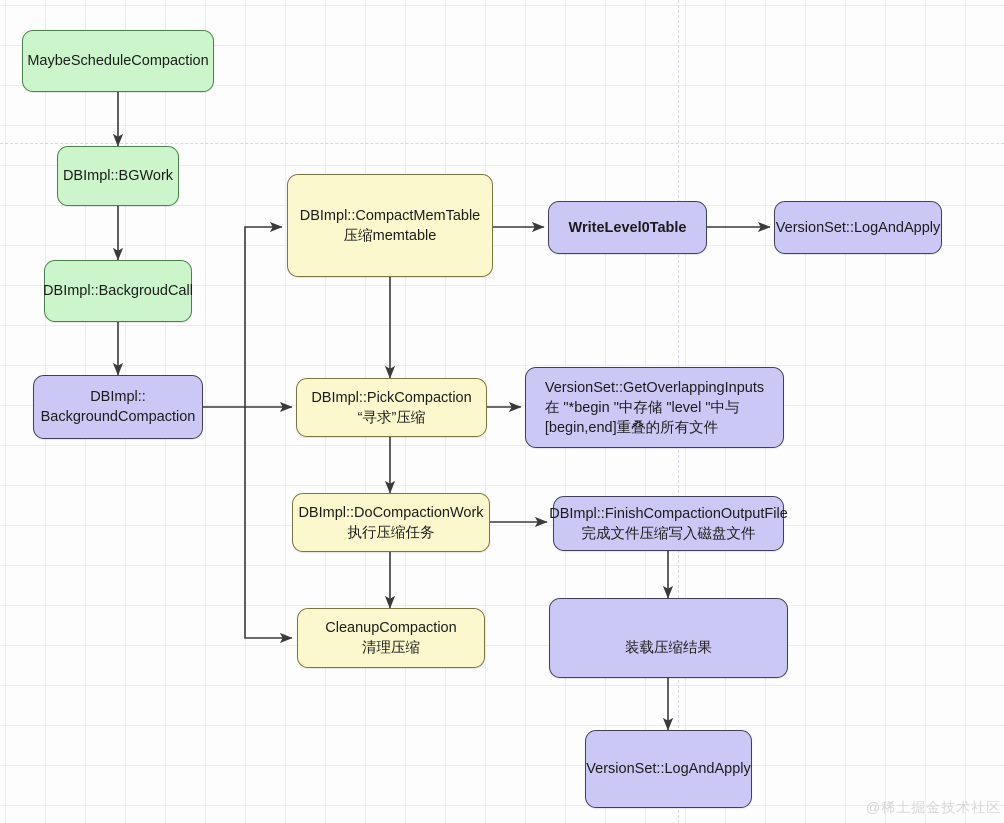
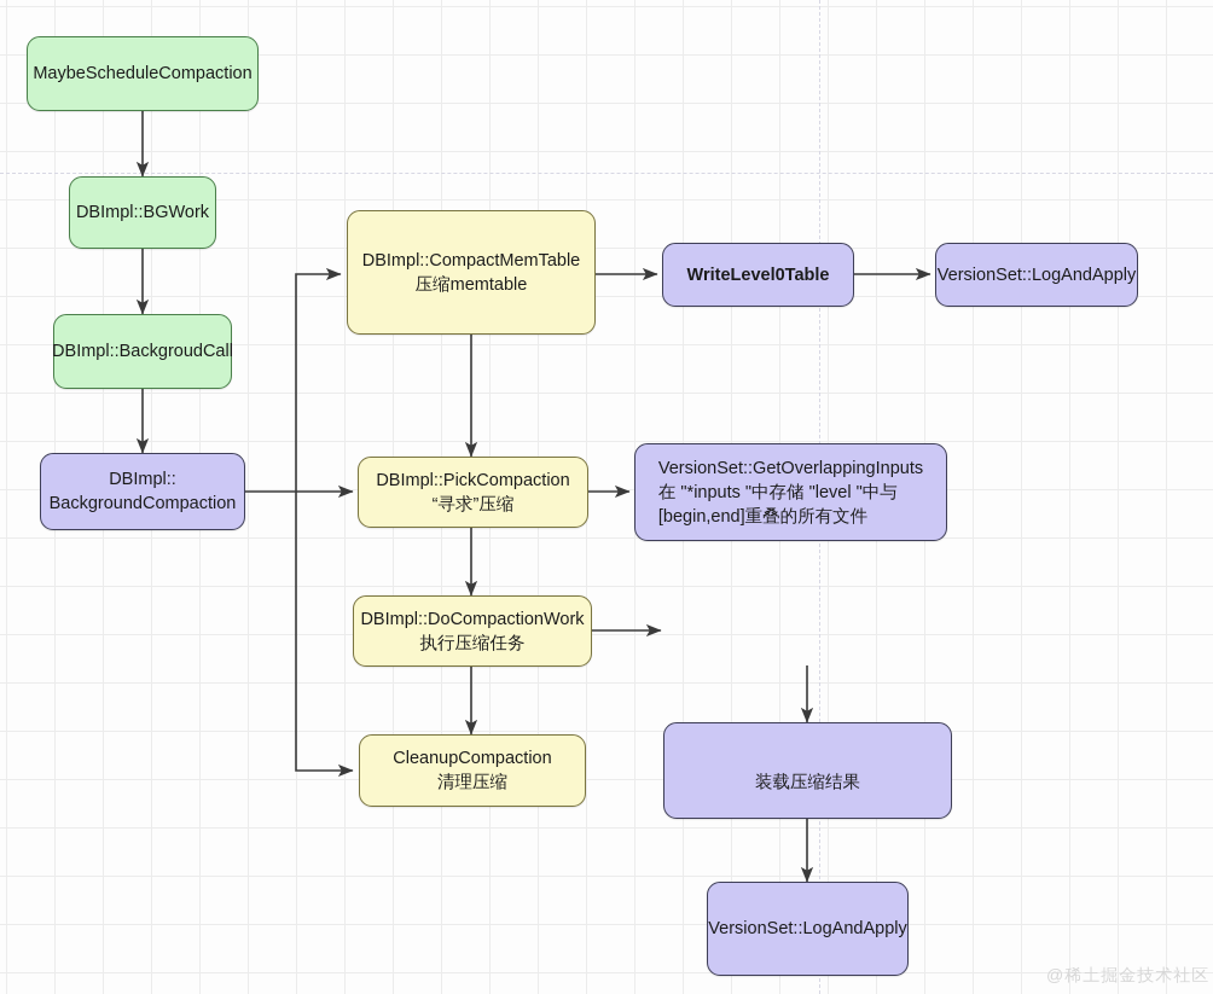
  MaybeScheduleCompaction
  DBImpl::BGWork
  DBImpl::BackgroudCall
  DBImpl::
  BackgroundCompaction
  DBImpl::CompactMemTable
  压缩memtable
  WriteLevel0Table
  VersionSet::LogAndApply
  DBImpl::PickCompaction
  “寻求”压缩
  VersionSet::GetOverlappingInputs
- 在 "*begin "中存储 "level "中与
+ 在 "*inputs "中存储 "level "中与
  [begin,end]重叠的所有文件
  DBImpl::DoCompactionWork
  执行压缩任务
- DBImpl::FinishCompactionOutputFile
- 完成文件压缩写入磁盘文件
  CleanupCompaction
  清理压缩
  装载压缩结果
  VersionSet::LogAndApply
  @稀土掘金技术社区
